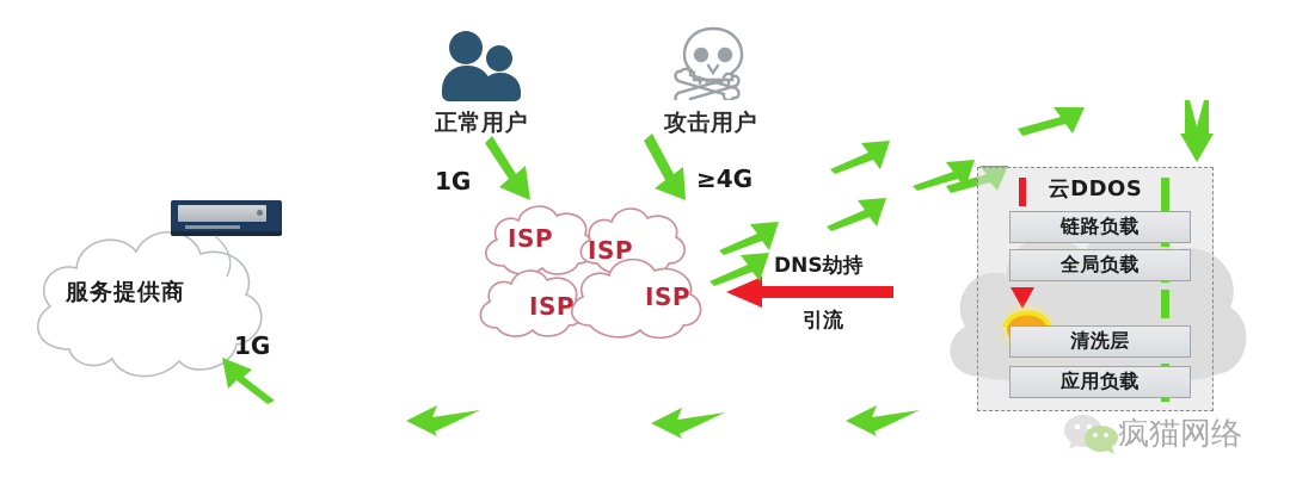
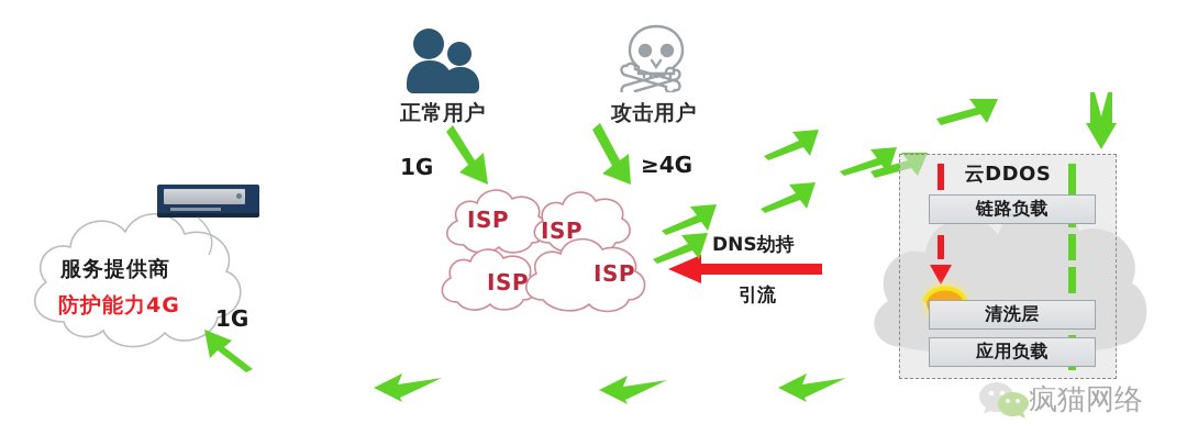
  服务提供商
+ 防护能力4G
  1G
  正常用户
  攻击用户
  1G
  ≥4G
  ISP
  ISP
  ISP
  ISP
  DNS劫持
  引流
  云DDOS
  链路负载
- 全局负载
  清洗层
  应用负载
  疯猫网络
